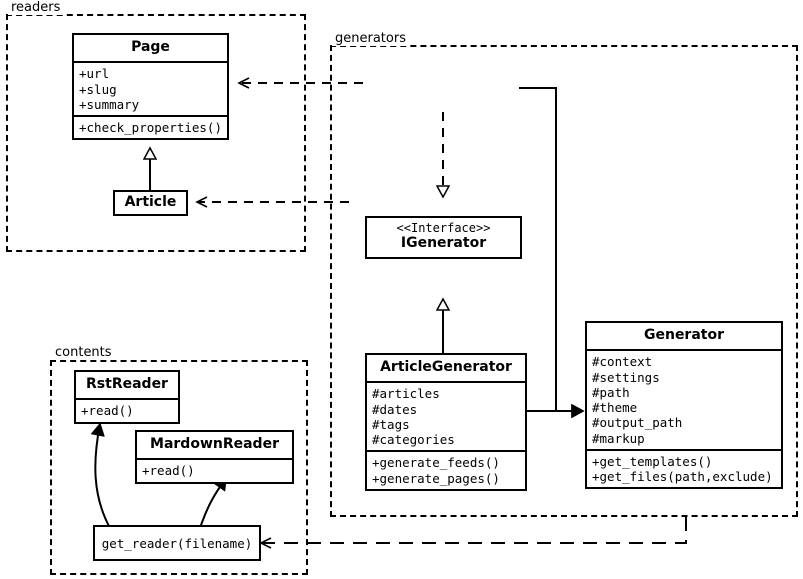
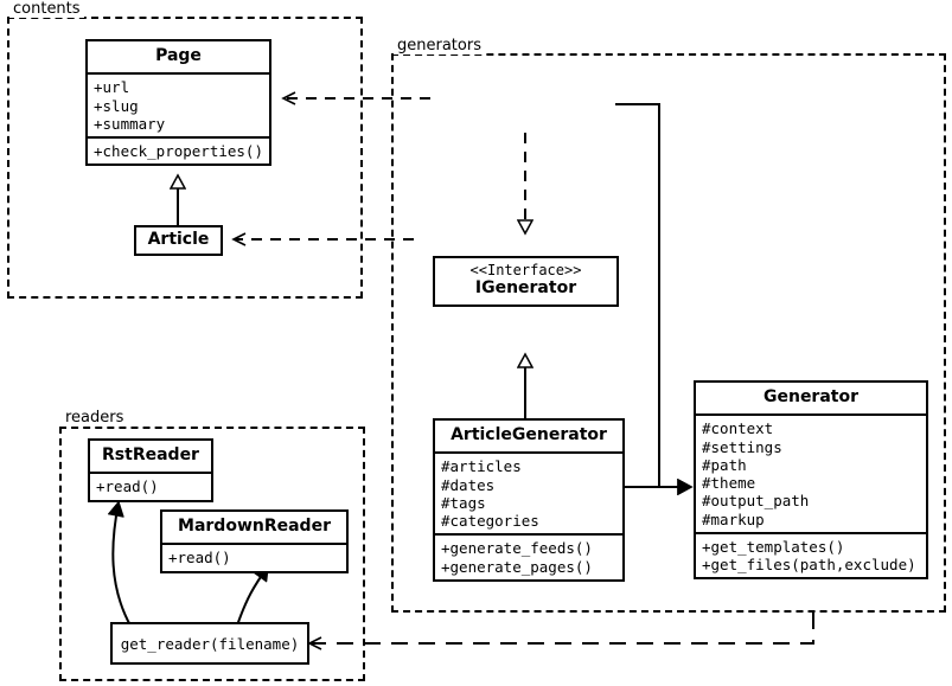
- readers
+ contents
  generators
- contents
+ readers
  Page
  +url
  +slug
  +summary
  +check_properties()
  Article
  <<Interface>>
  IGenerator
  ArticleGenerator
  #articles
  #dates
  #tags
  #categories
  +generate_feeds()
  +generate_pages()
  Generator
  #context
  #settings
  #path
  #theme
  #output_path
  #markup
  +get_templates()
  +get_files(path,exclude)
  RstReader
  +read()
  MardownReader
  +read()
  get_reader(filename)
